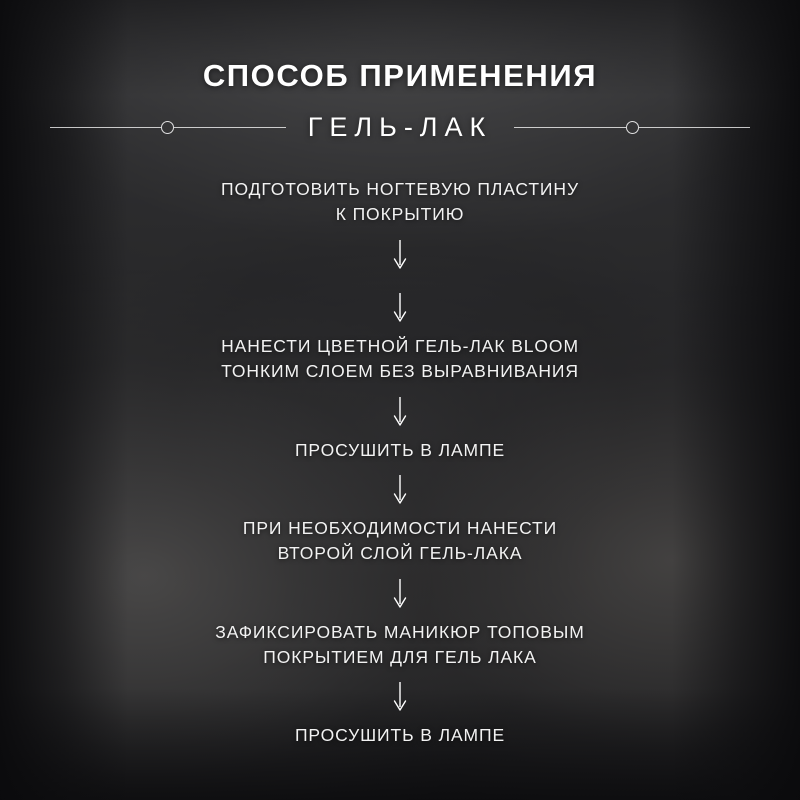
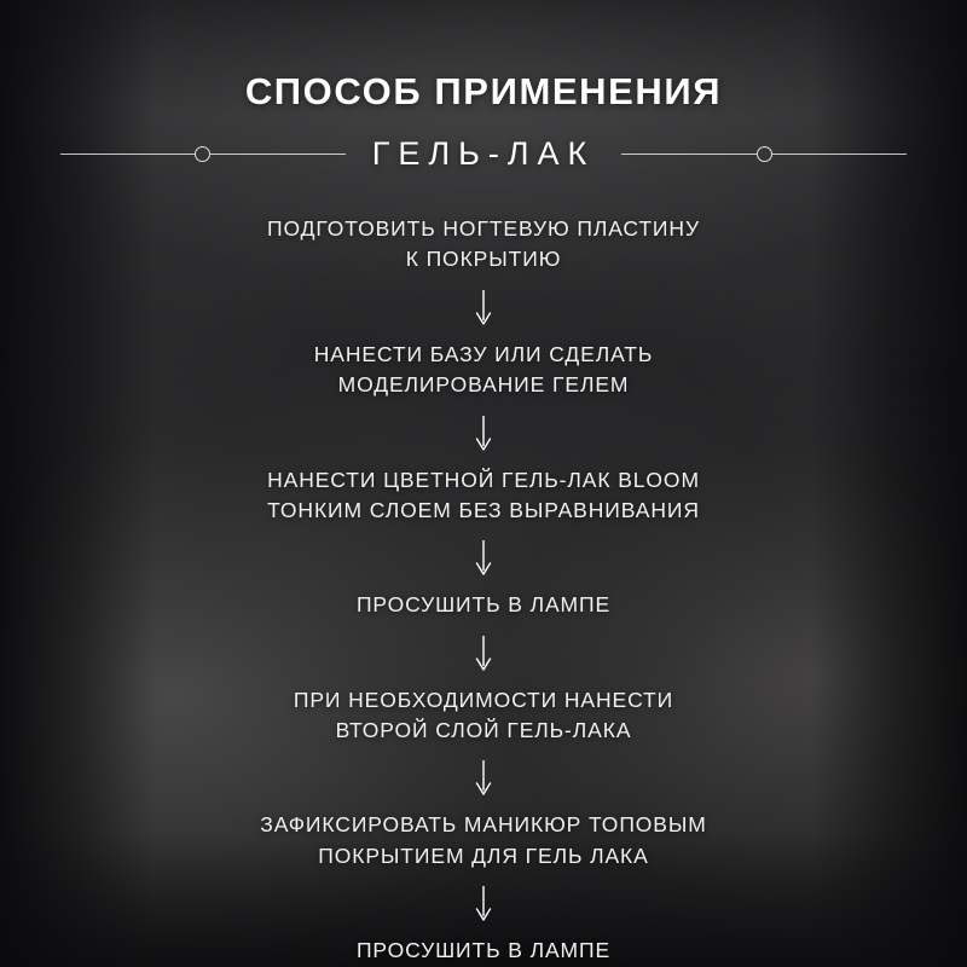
  СПОСОБ ПРИМЕНЕНИЯ
  ГЕЛЬ-ЛАК
  ПОДГОТОВИТЬ НОГТЕВУЮ ПЛАСТИНУ
  К ПОКРЫТИЮ
+ НАНЕСТИ БАЗУ ИЛИ СДЕЛАТЬ
+ МОДЕЛИРОВАНИЕ ГЕЛЕМ
  НАНЕСТИ ЦВЕТНОЙ ГЕЛЬ-ЛАК BLOOM
  ТОНКИМ СЛОЕМ БЕЗ ВЫРАВНИВАНИЯ
  ПРОСУШИТЬ В ЛАМПЕ
  ПРИ НЕОБХОДИМОСТИ НАНЕСТИ
  ВТОРОЙ СЛОЙ ГЕЛЬ-ЛАКА
  ЗАФИКСИРОВАТЬ МАНИКЮР ТОПОВЫМ
  ПОКРЫТИЕМ ДЛЯ ГЕЛЬ ЛАКА
  ПРОСУШИТЬ В ЛАМПЕ
